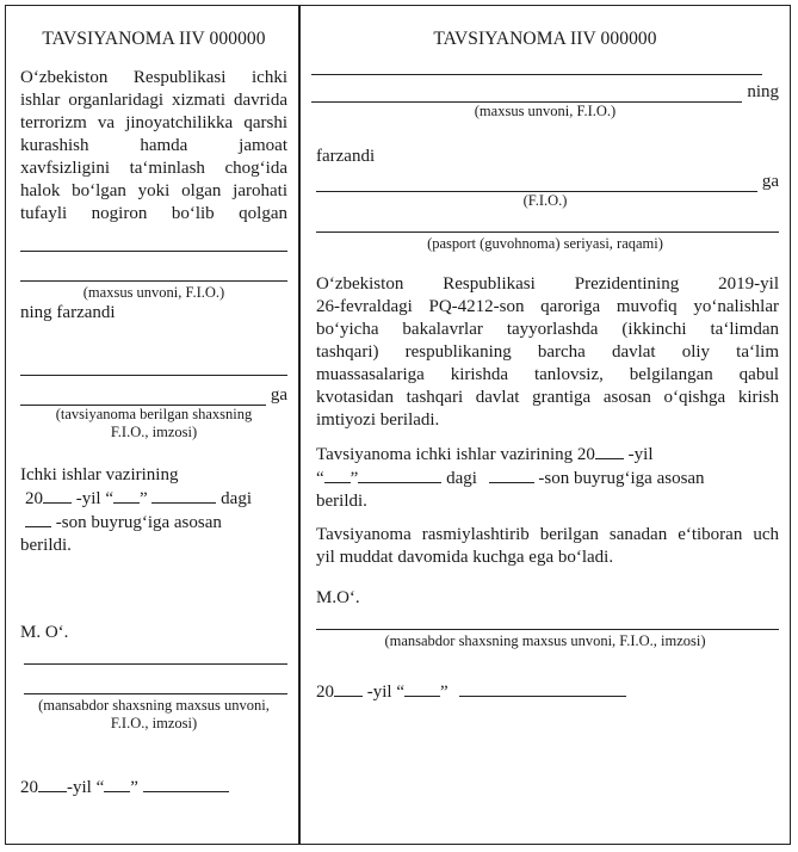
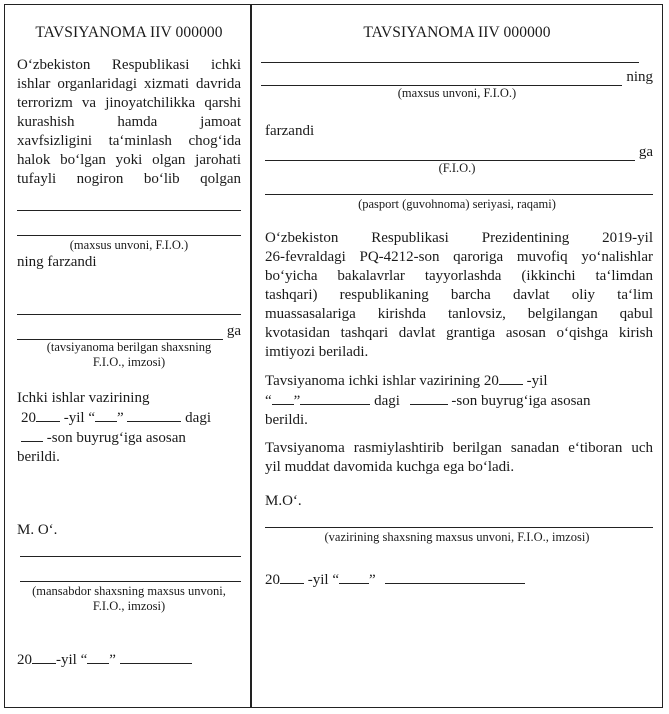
  TAVSIYANOMA IIV 000000
  O‘zbekiston Respublikasi ichki
  ishlar organlaridagi xizmati davrida
  terrorizm va jinoyatchilikka qarshi
  kurashish hamda jamoat
  xavfsizligini ta‘minlash chog‘ida
  halok bo‘lgan yoki olgan jarohati
  tufayli nogiron bo‘lib qolgan
  (maxsus unvoni, F.I.O.)
  ning farzandi
  ga
  (tavsiyanoma berilgan shaxsning
  F.I.O., imzosi)
  Ichki ishlar vazirining
  20 -yil “ ” dagi
  -son buyrug‘iga asosan
  berildi.
  M. O‘.
  (mansabdor shaxsning maxsus unvoni,
  F.I.O., imzosi)
  20 -yil “ ”
  TAVSIYANOMA IIV 000000
  ning
  (maxsus unvoni, F.I.O.)
  farzandi
  ga
  (F.I.O.)
  (pasport (guvohnoma) seriyasi, raqami)
  O‘zbekiston Respublikasi Prezidentining 2019-yil
  26-fevraldagi PQ-4212-son qaroriga muvofiq yo‘nalishlar
  bo‘yicha bakalavrlar tayyorlashda (ikkinchi ta‘limdan
  tashqari) respublikaning barcha davlat oliy ta‘lim
  muassasalariga kirishda tanlovsiz, belgilangan qabul
  kvotasidan tashqari davlat grantiga asosan o‘qishga kirish
  imtiyozi beriladi.
  Tavsiyanoma ichki ishlar vazirining 20 -yil
  “ ” dagi -son buyrug‘iga asosan
  berildi.
  Tavsiyanoma rasmiylashtirib berilgan sanadan e‘tiboran uch
  yil muddat davomida kuchga ega bo‘ladi.
  M.O‘.
- (mansabdor shaxsning maxsus unvoni, F.I.O., imzosi)
+ (vazirining shaxsning maxsus unvoni, F.I.O., imzosi)
  20 -yil “ ”
